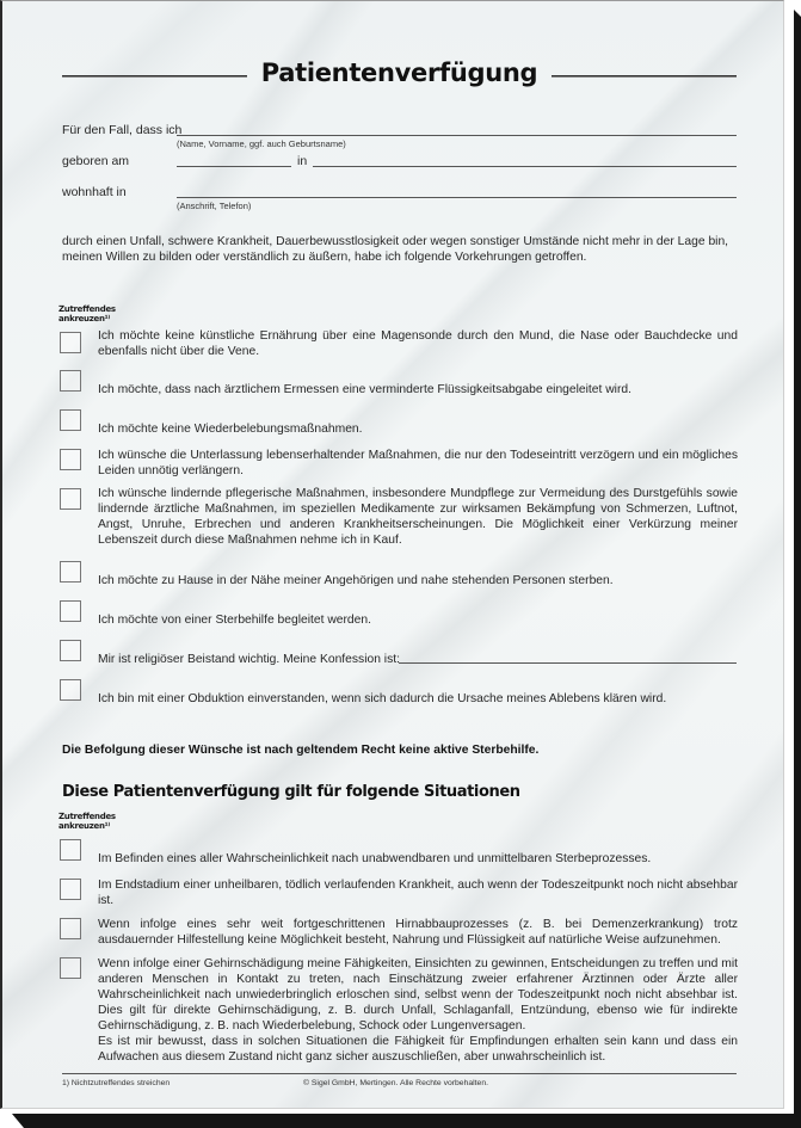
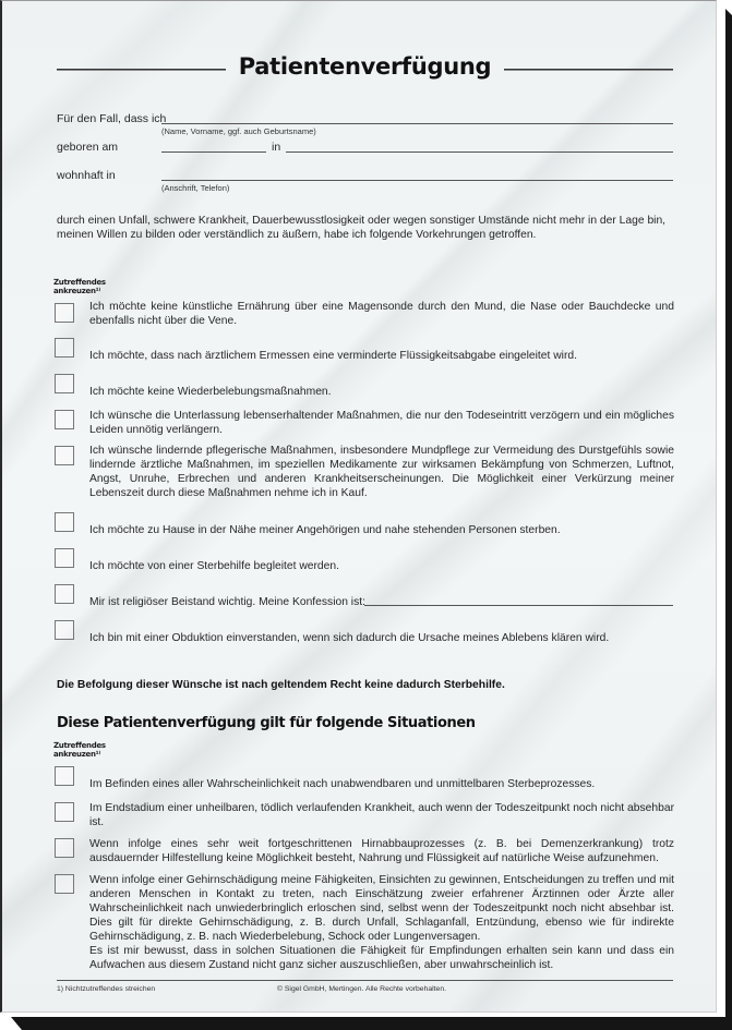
  Patientenverfügung
  Für den Fall, dass ich
  (Name, Vorname, ggf. auch Geburtsname)
  geboren am
  in
  wohnhaft in
  (Anschrift, Telefon)
  durch einen Unfall, schwere Krankheit, Dauerbewusstlosigkeit oder wegen sonstiger Umstände nicht mehr in der Lage bin, meinen Willen zu bilden oder verständlich zu äußern, habe ich folgende Vorkehrungen getroffen.
  Zutreffendes
  ankreuzen¹⁾
  Ich möchte keine künstliche Ernährung über eine Magensonde durch den Mund, die Nase oder Bauchdecke und ebenfalls nicht über die Vene.
  Ich möchte, dass nach ärztlichem Ermessen eine verminderte Flüssigkeitsabgabe eingeleitet wird.
  Ich möchte keine Wiederbelebungsmaßnahmen.
  Ich wünsche die Unterlassung lebenserhaltender Maßnahmen, die nur den Todeseintritt verzögern und ein mögliches Leiden unnötig verlängern.
  Ich wünsche lindernde pflegerische Maßnahmen, insbesondere Mundpflege zur Vermeidung des Durstgefühls sowie lindernde ärztliche Maßnahmen, im speziellen Medikamente zur wirksamen Bekämpfung von Schmerzen, Luftnot, Angst, Unruhe, Erbrechen und anderen Krankheitserscheinungen. Die Möglichkeit einer Verkürzung meiner Lebenszeit durch diese Maßnahmen nehme ich in Kauf.
  Ich möchte zu Hause in der Nähe meiner Angehörigen und nahe stehenden Personen sterben.
  Ich möchte von einer Sterbehilfe begleitet werden.
  Mir ist religiöser Beistand wichtig. Meine Konfession ist:
  Ich bin mit einer Obduktion einverstanden, wenn sich dadurch die Ursache meines Ablebens klären wird.
- Die Befolgung dieser Wünsche ist nach geltendem Recht keine aktive Sterbehilfe.
+ Die Befolgung dieser Wünsche ist nach geltendem Recht keine dadurch Sterbehilfe.
  Diese Patientenverfügung gilt für folgende Situationen
  Zutreffendes
  ankreuzen¹⁾
  Im Befinden eines aller Wahrscheinlichkeit nach unabwendbaren und unmittelbaren Sterbeprozesses.
  Im Endstadium einer unheilbaren, tödlich verlaufenden Krankheit, auch wenn der Todeszeitpunkt noch nicht absehbar ist.
  Wenn infolge eines sehr weit fortgeschrittenen Hirnabbauprozesses (z. B. bei Demenzerkrankung) trotz ausdauernder Hilfestellung keine Möglichkeit besteht, Nahrung und Flüssigkeit auf natürliche Weise aufzunehmen.
  Wenn infolge einer Gehirnschädigung meine Fähigkeiten, Einsichten zu gewinnen, Entscheidungen zu treffen und mit anderen Menschen in Kontakt zu treten, nach Einschätzung zweier erfahrener Ärztinnen oder Ärzte aller Wahrscheinlichkeit nach unwiederbringlich erloschen sind, selbst wenn der Todeszeitpunkt noch nicht absehbar ist. Dies gilt für direkte Gehirnschädigung, z. B. durch Unfall, Schlaganfall, Entzündung, ebenso wie für indirekte Gehirnschädigung, z. B. nach Wiederbelebung, Schock oder Lungenversagen.
  Es ist mir bewusst, dass in solchen Situationen die Fähigkeit für Empfindungen erhalten sein kann und dass ein Aufwachen aus diesem Zustand nicht ganz sicher auszuschließen, aber unwahrscheinlich ist.
